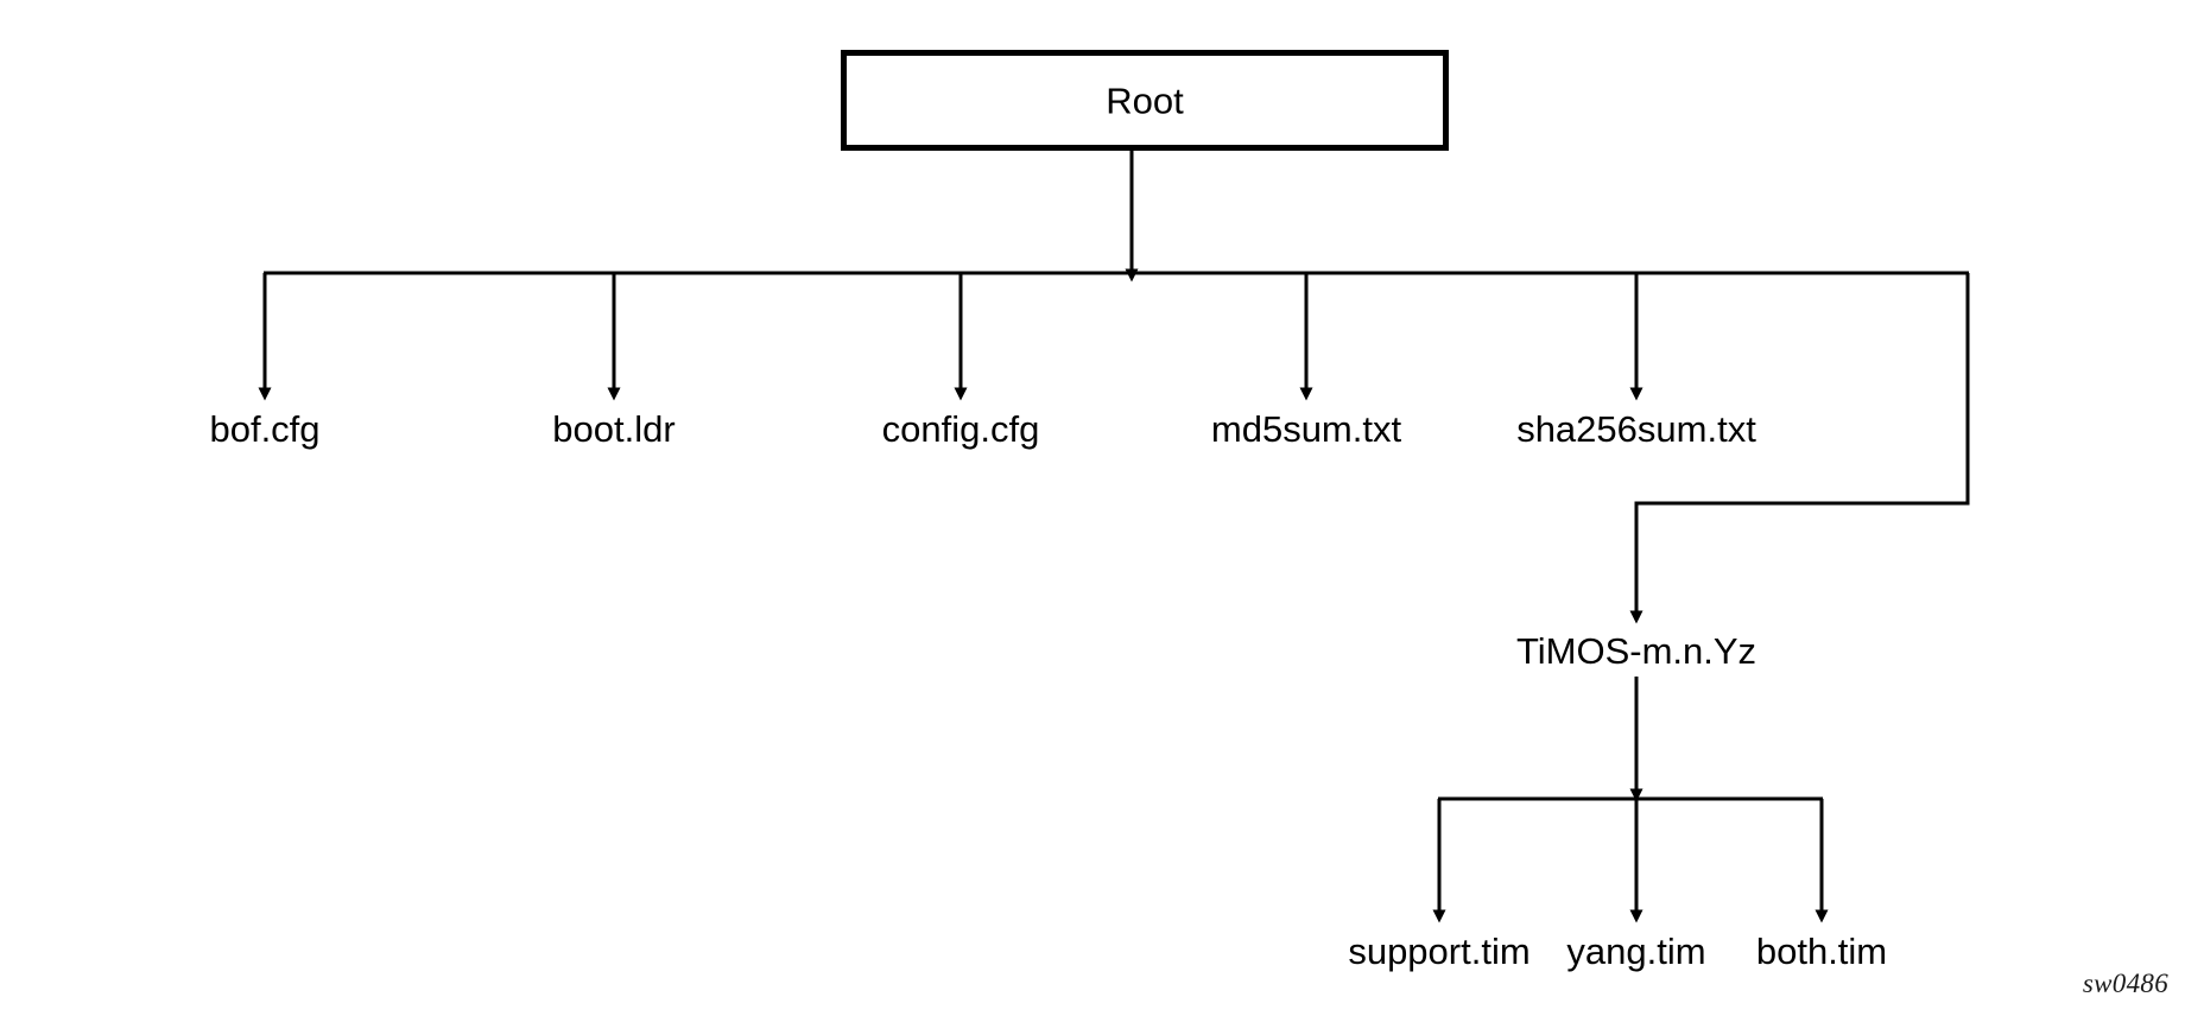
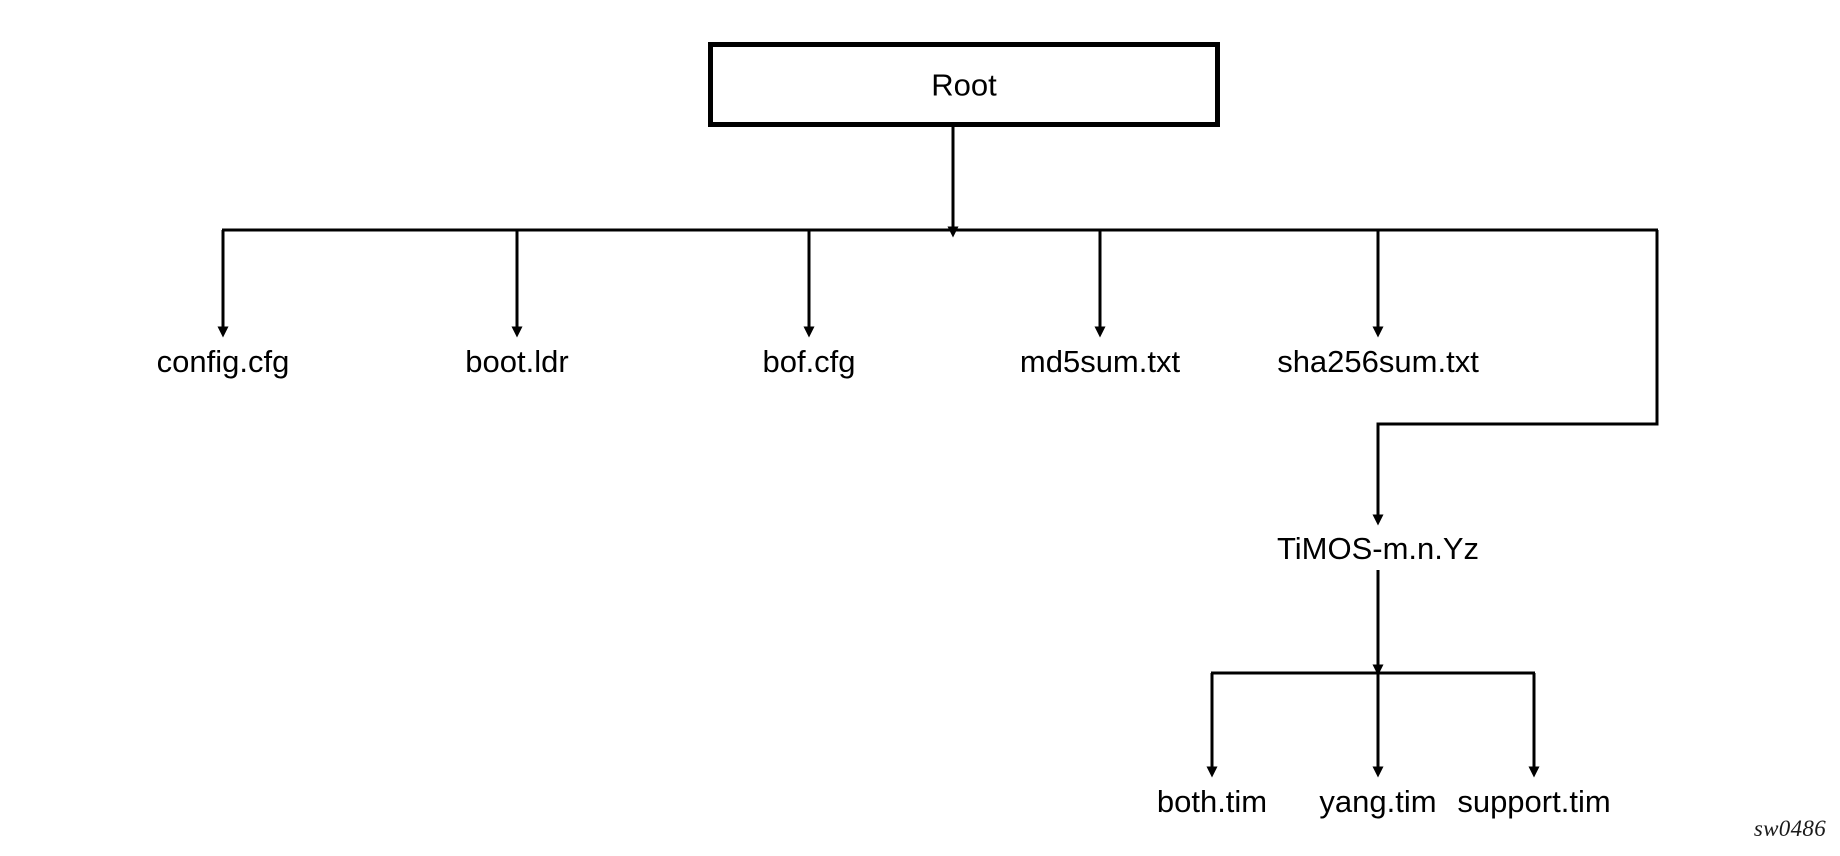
  Root
- bof.cfg
+ config.cfg
  boot.ldr
- config.cfg
+ bof.cfg
  md5sum.txt
  sha256sum.txt
  TiMOS-m.n.Yz
- support.tim
+ both.tim
  yang.tim
- both.tim
+ support.tim
  sw0486
